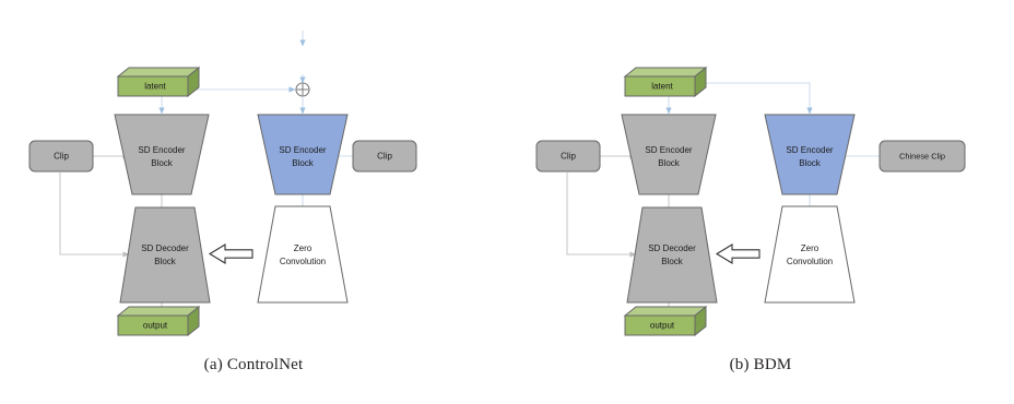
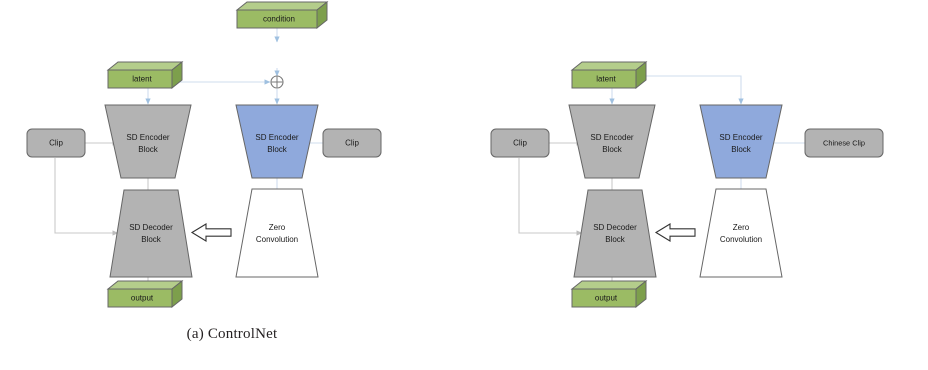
+ condition
  latent
  SD Encoder
  Block
  SD Encoder
  Block
  Clip
  Clip
  SD Decoder
  Block
  Zero
  Convolution
  output
  (a) ControlNet
  latent
  SD Encoder
  Block
  SD Encoder
  Block
  Clip
  Chinese Clip
  SD Decoder
  Block
  Zero
  Convolution
  output
- (b) BDM
